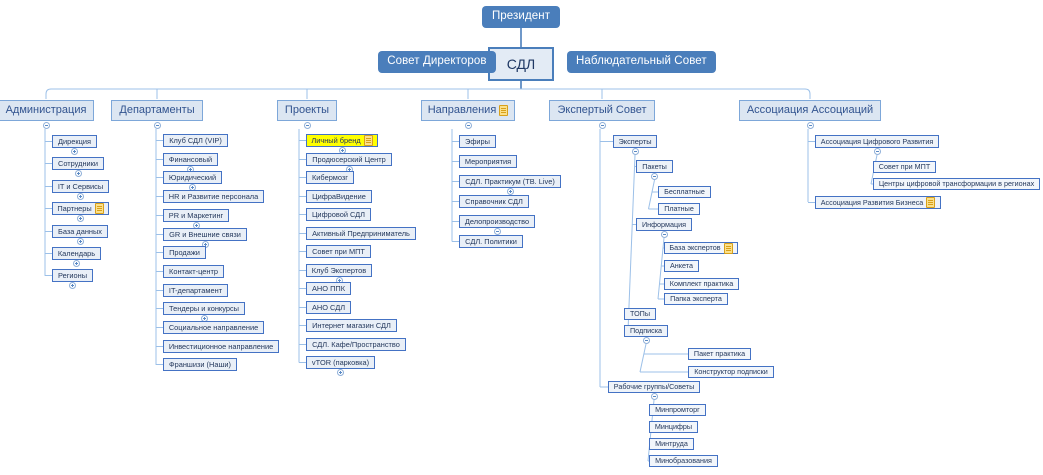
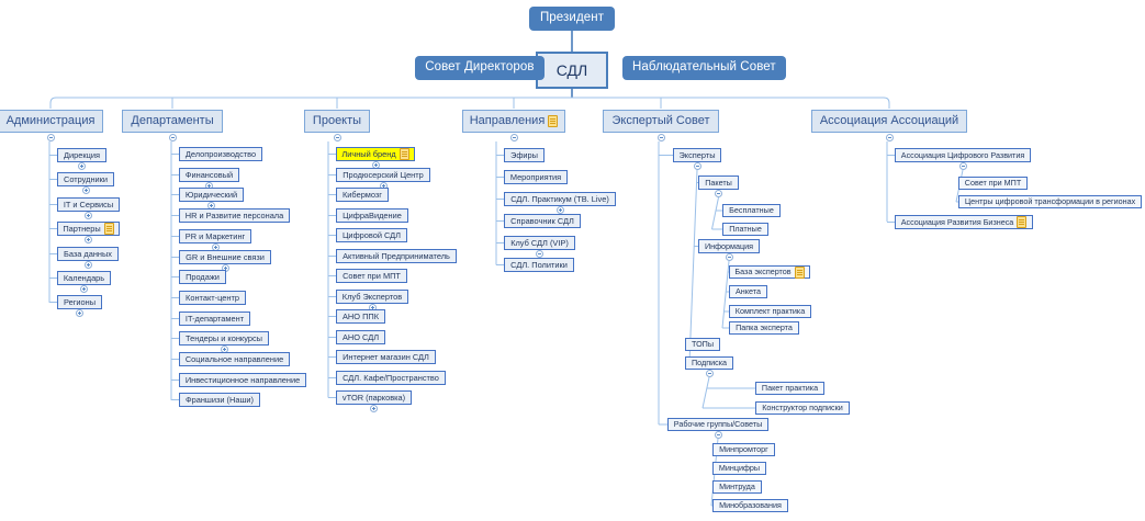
  Президент
  СДЛ
  Совет Директоров
  Наблюдательный Совет
  Администрация
  Дирекция
  Сотрудники
  IT и Сервисы
  Партнеры
  База данных
  Календарь
  Регионы
  Департаменты
- Клуб СДЛ (VIP)
+ Делопроизводство
  Финансовый
  Юридический
  HR и Развитие персонала
  PR и Маркетинг
  GR и Внешние связи
  Продажи
  Контакт-центр
  IT-департамент
  Тендеры и конкурсы
  Социальное направление
  Инвестиционное направление
  Франшизи (Наши)
  Проекты
  Личный бренд
  Продюсерский Центр
  Кибермозг
  ЦифраВидение
  Цифровой СДЛ
  Активный Предприниматель
  Совет при МПТ
  Клуб Экспертов
  АНО ППК
  АНО СДЛ
  Интернет магазин СДЛ
  СДЛ. Кафе/Пространство
  vTOR (парковка)
  Направления
  Эфиры
  Мероприятия
  СДЛ. Практикум (ТВ. Live)
  Справочник СДЛ
- Делопроизводство
+ Клуб СДЛ (VIP)
  СДЛ. Политики
  Экспертый Совет
  Эксперты
  Пакеты
  Информация
  ТОПы
  Подписка
  Бесплатные
  Платные
  База экспертов
  Анкета
  Комплект практика
  Папка эксперта
  Пакет практика
  Конструктор подписки
  Рабочие группы/Советы
  Минпромторг
  Минцифры
  Минтруда
  Минобразования
  Ассоциация Ассоциаций
  Ассоциация Цифрового Развития
  Совет при МПТ
  Центры цифровой трансформации в регионах
  Ассоциация Развития Бизнеса
